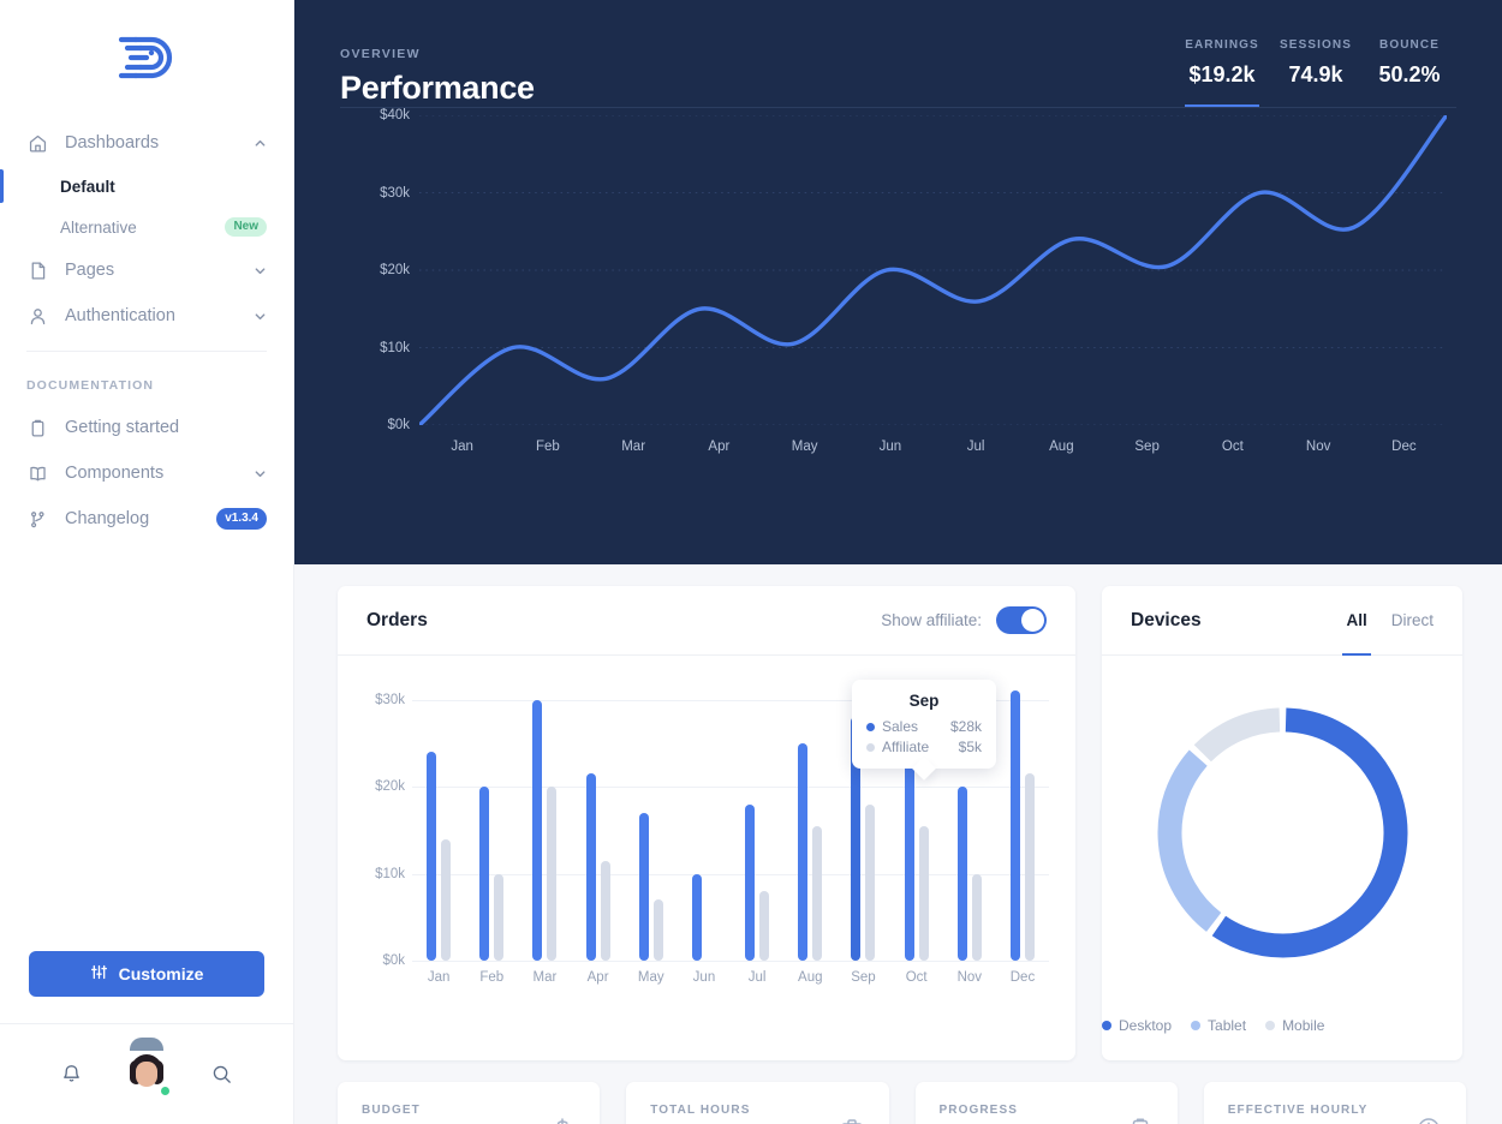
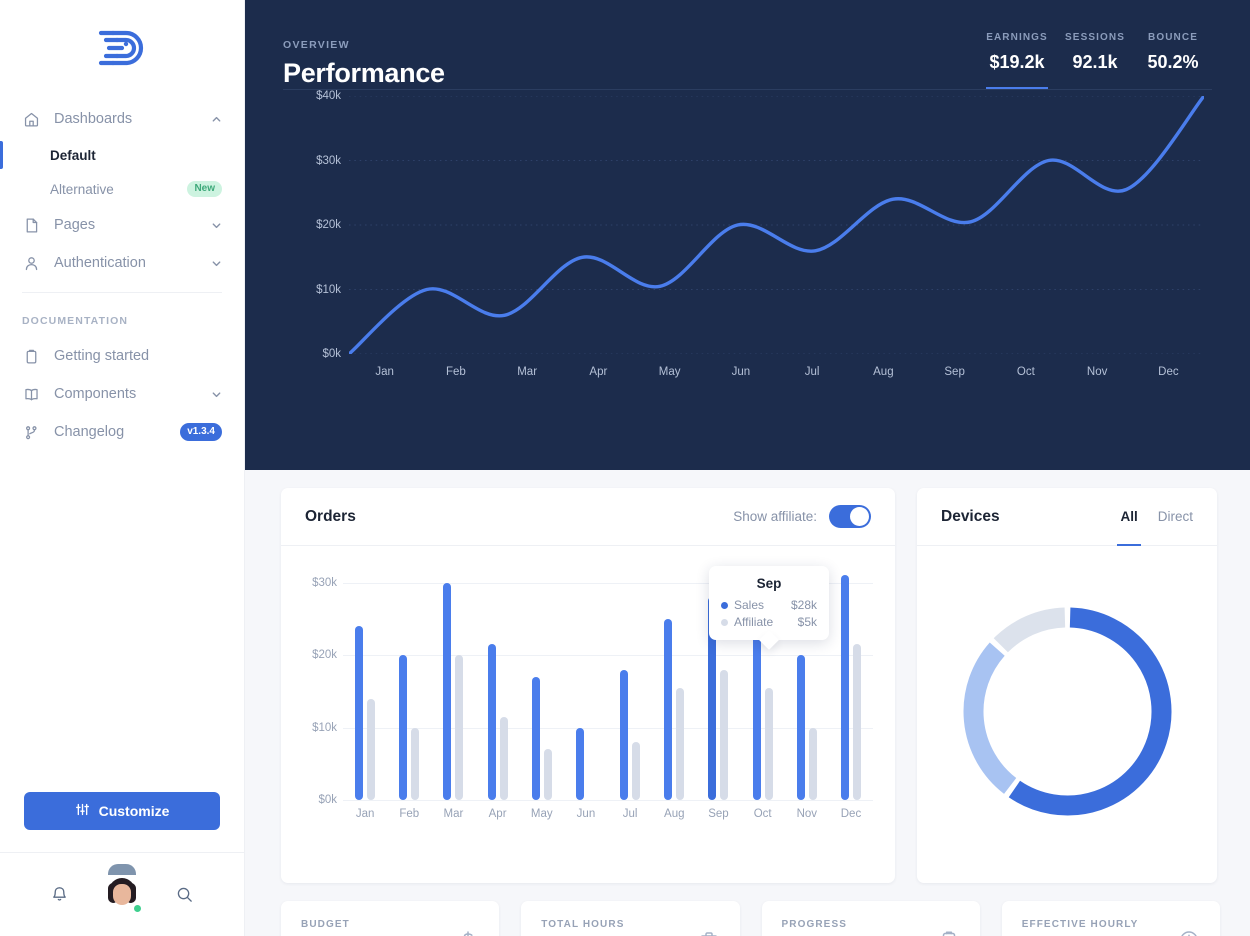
  Dashboards
  Default
  Alternative
  New
  Pages
  Authentication
  DOCUMENTATION
  Getting started
  Components
  Changelog
  v1.3.4
  Customize
  OVERVIEW
  Performance
  EARNINGS
  $19.2k
  SESSIONS
- 74.9k
+ 92.1k
  BOUNCE
  50.2%
  $0k
  $10k
  $20k
  $30k
  $40k
  Jan
  Feb
  Mar
  Apr
  May
  Jun
  Jul
  Aug
  Sep
  Oct
  Nov
  Dec
  Orders
  Show affiliate:
  $0k
  $10k
  $20k
  $30k
  Sep
  Sales
  $28k
  Affiliate
  $5k
  Jan
  Feb
  Mar
  Apr
  May
  Jun
  Jul
  Aug
  Sep
  Oct
  Nov
  Dec
  Devices
  All
  Direct
- Desktop
- Tablet
- Mobile
  BUDGET
  TOTAL HOURS
  PROGRESS
  EFFECTIVE HOURLY
